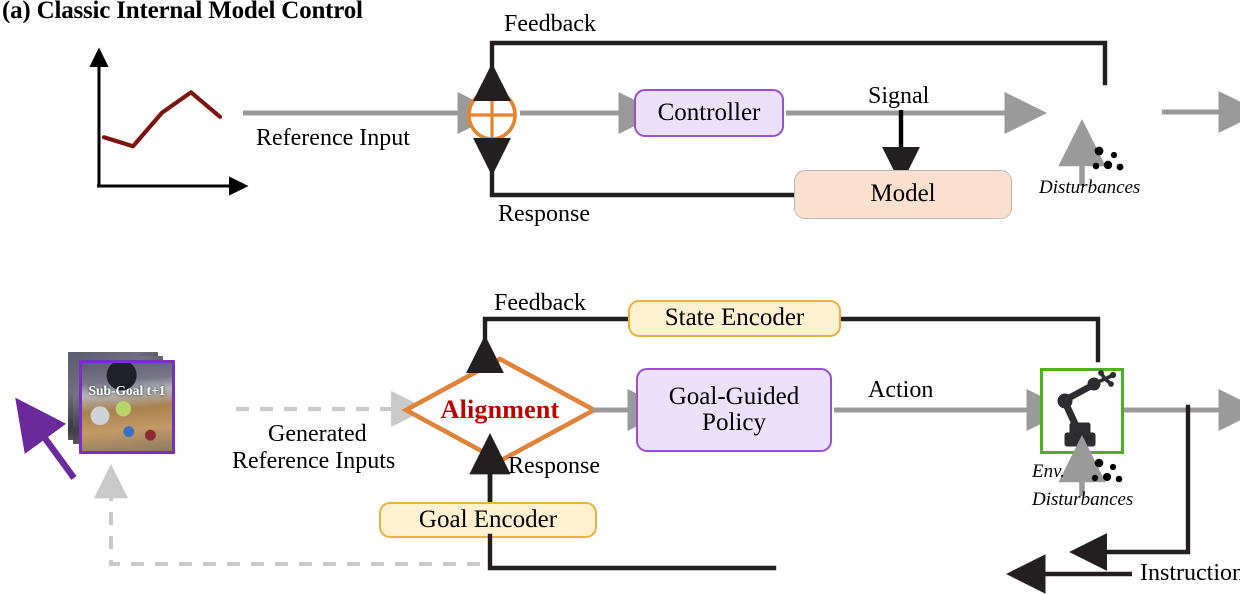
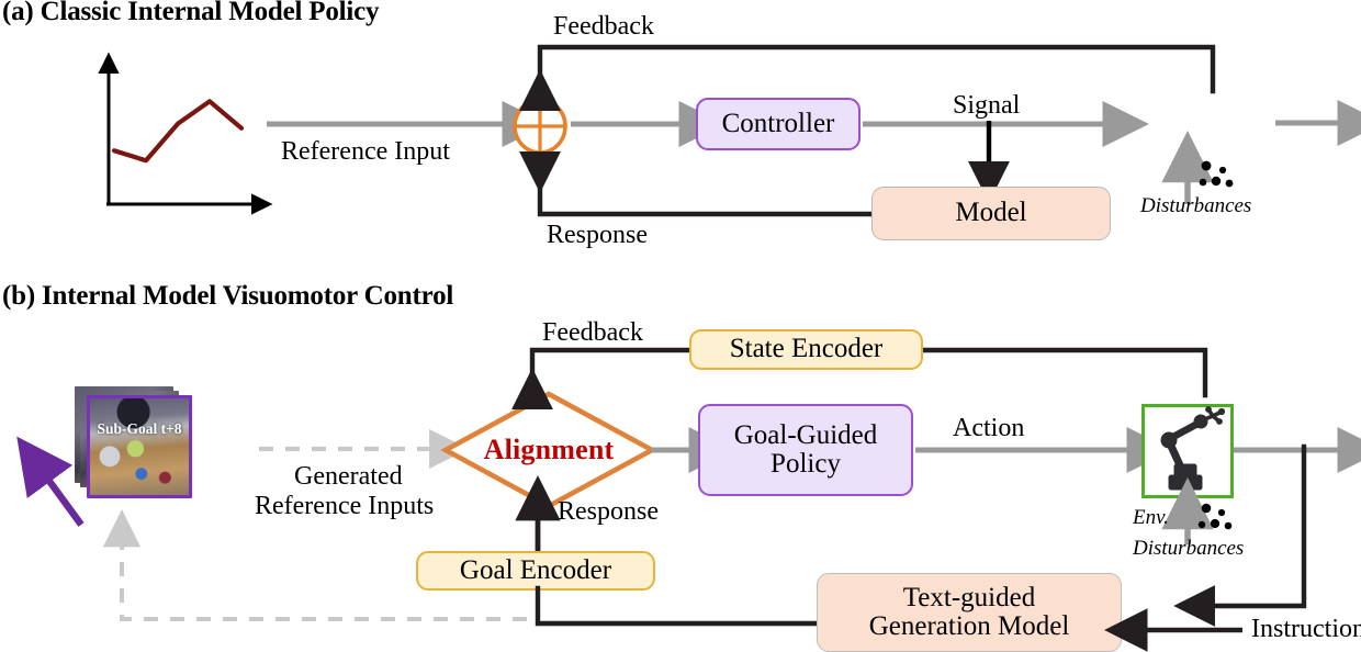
- (a) Classic Internal Model Control
+ (a) Classic Internal Model Policy
  Reference Input
  Feedback
  Response
  Controller
  Signal
  Model
  Disturbances
+ (b) Internal Model Visuomotor Control
- Sub-Goal t+1
+ Sub-Goal t+8
  Generated
  Reference Inputs
  Alignment
  Feedback
  State Encoder
  Goal-Guided
  Policy
  Action
  Env.
  Disturbances
  Response
  Goal Encoder
+ Text-guided
+ Generation Model
  Instruction
